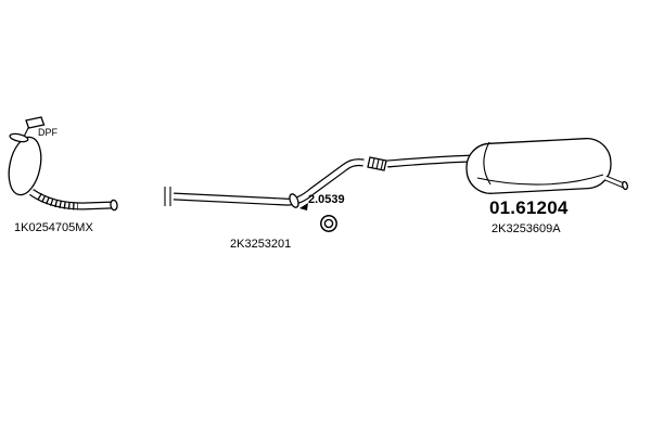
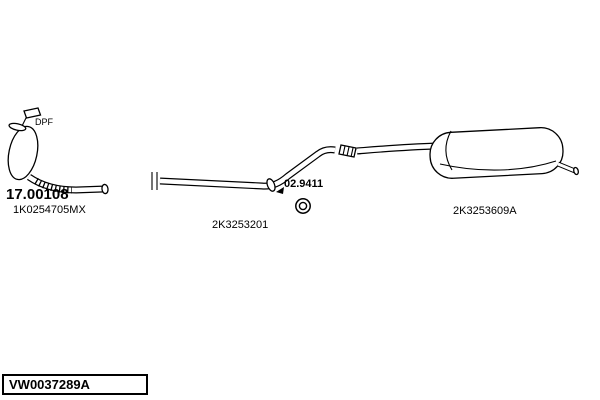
  DPF
+ 17.00108
  1K0254705MX
  2K3253201
- 2.0539
+ 02.9411
- 01.61204
  2K3253609A
+ VW0037289A
